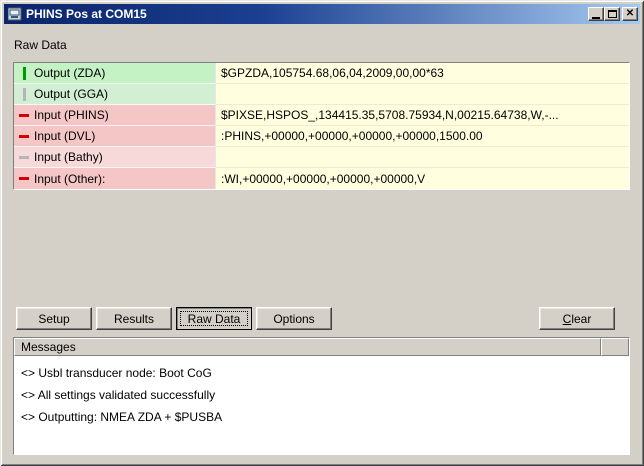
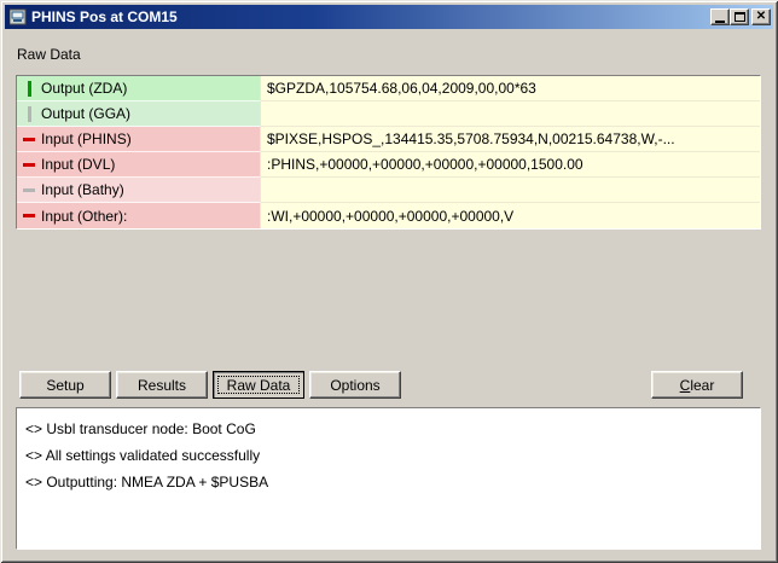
  PHINS Pos at COM15
  ✕
  Raw Data
  Output (ZDA)
  $GPZDA,105754.68,06,04,2009,00,00*63
  Output (GGA)
  Input (PHINS)
  $PIXSE,HSPOS_,134415.35,5708.75934,N,00215.64738,W,-...
  Input (DVL)
  :PHINS,+00000,+00000,+00000,+00000,1500.00
  Input (Bathy)
  Input (Other):
  :WI,+00000,+00000,+00000,+00000,V
  Setup
  Results
  Raw Data
  Options
  C
  lear
- Messages
  <> Usbl transducer node: Boot CoG
  <> All settings validated successfully
  <> Outputting: NMEA ZDA + $PUSBA
